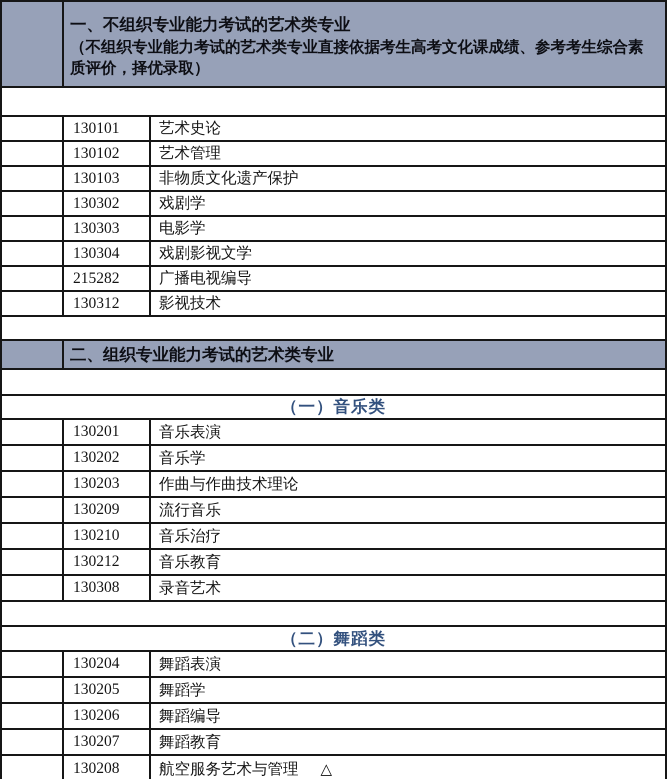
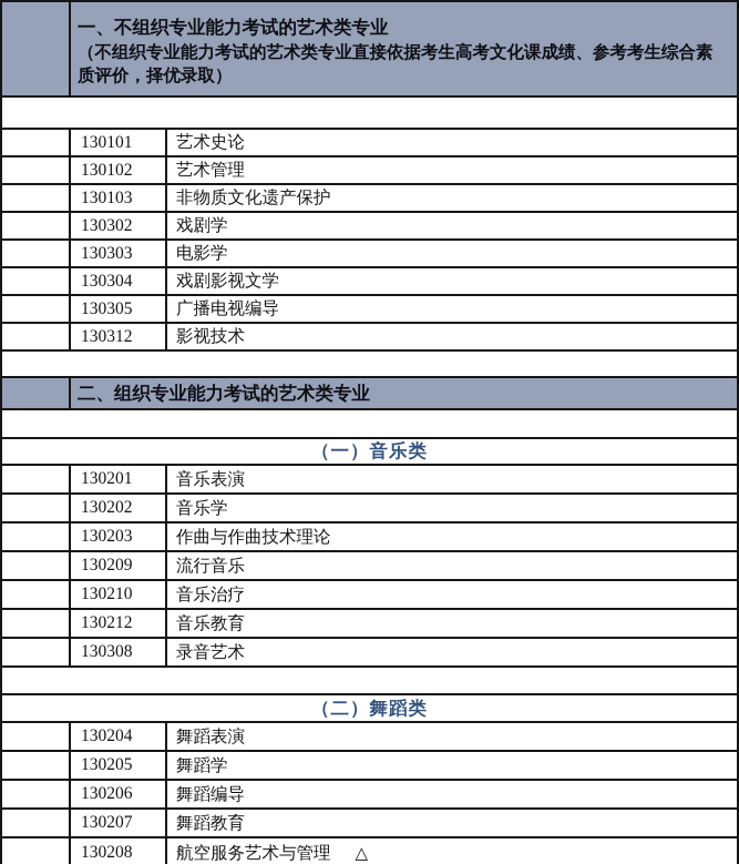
  一、不组织专业能力考试的艺术类专业
  （不组织专业能力考试的艺术类专业直接依据考生高考文化课成绩、参考考生综合素质评价，择优录取）
  130101
  艺术史论
  130102
  艺术管理
  130103
  非物质文化遗产保护
  130302
  戏剧学
  130303
  电影学
  130304
  戏剧影视文学
- 215282
+ 130305
  广播电视编导
  130312
  影视技术
  二、组织专业能力考试的艺术类专业
  （一）音乐类
  130201
  音乐表演
  130202
  音乐学
  130203
  作曲与作曲技术理论
  130209
  流行音乐
  130210
  音乐治疗
  130212
  音乐教育
  130308
  录音艺术
  （二）舞蹈类
  130204
  舞蹈表演
  130205
  舞蹈学
  130206
  舞蹈编导
  130207
  舞蹈教育
  130208
  航空服务艺术与管理
  △
